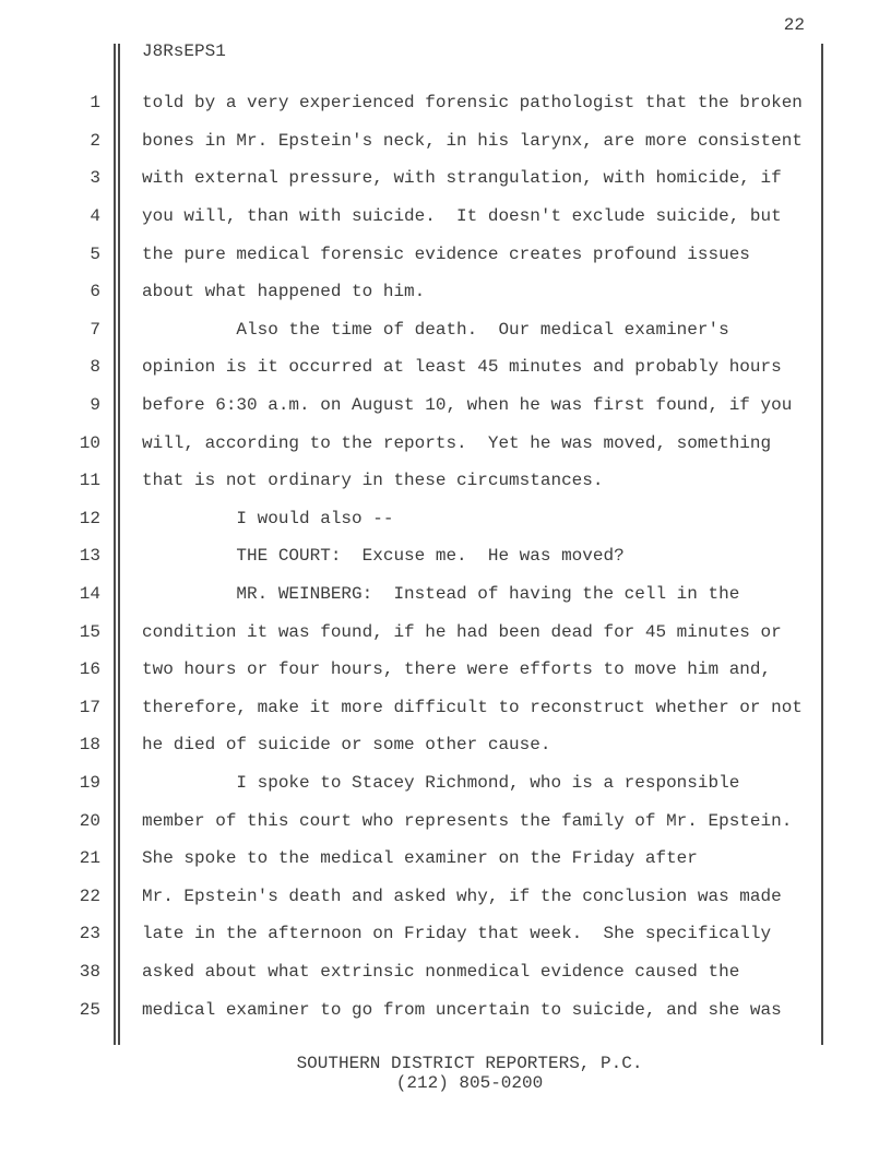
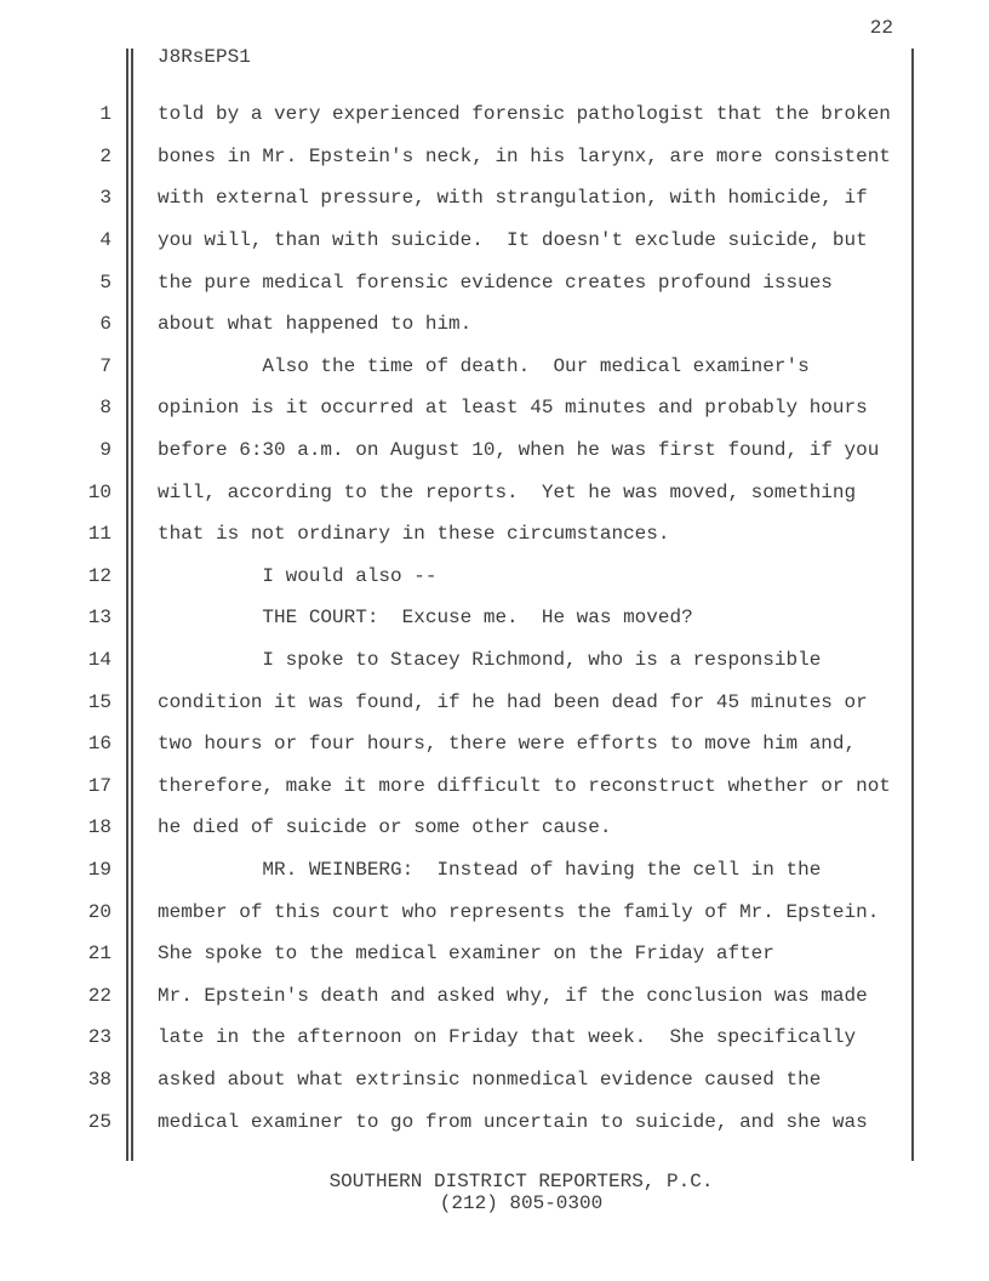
  22
  J8RsEPS1
  1
  told by a very experienced forensic pathologist that the broken
  2
  bones in Mr. Epstein's neck, in his larynx, are more consistent
  3
  with external pressure, with strangulation, with homicide, if
  4
  you will, than with suicide. It doesn't exclude suicide, but
  5
  the pure medical forensic evidence creates profound issues
  6
  about what happened to him.
  7
  Also the time of death. Our medical examiner's
  8
  opinion is it occurred at least 45 minutes and probably hours
  9
  before 6:30 a.m. on August 10, when he was first found, if you
  10
  will, according to the reports. Yet he was moved, something
  11
  that is not ordinary in these circumstances.
  12
  I would also --
  13
  THE COURT: Excuse me. He was moved?
  14
- MR. WEINBERG: Instead of having the cell in the
+ I spoke to Stacey Richmond, who is a responsible
  15
  condition it was found, if he had been dead for 45 minutes or
  16
  two hours or four hours, there were efforts to move him and,
  17
  therefore, make it more difficult to reconstruct whether or not
  18
  he died of suicide or some other cause.
  19
- I spoke to Stacey Richmond, who is a responsible
+ MR. WEINBERG: Instead of having the cell in the
  20
  member of this court who represents the family of Mr. Epstein.
  21
  She spoke to the medical examiner on the Friday after
  22
  Mr. Epstein's death and asked why, if the conclusion was made
  23
  late in the afternoon on Friday that week. She specifically
  38
  asked about what extrinsic nonmedical evidence caused the
  25
  medical examiner to go from uncertain to suicide, and she was
  SOUTHERN DISTRICT REPORTERS, P.C.
- (212) 805-0200
+ (212) 805-0300
